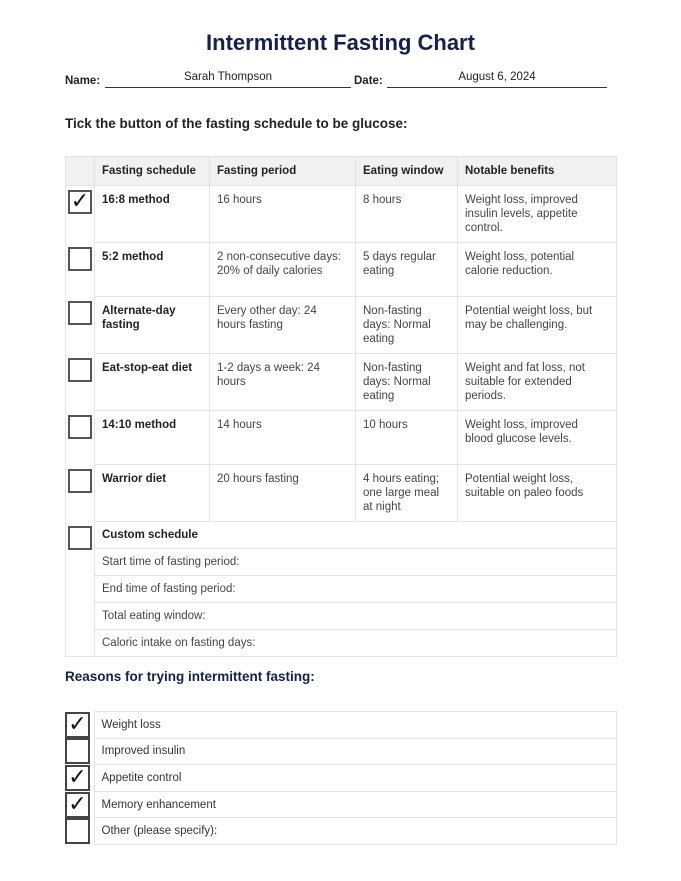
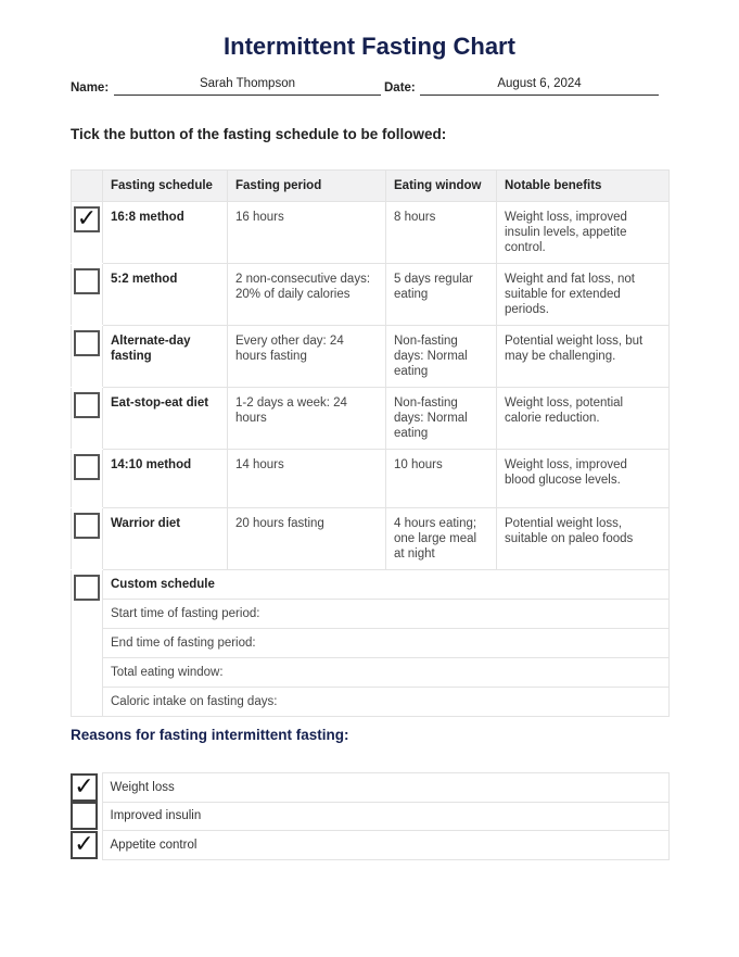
  Intermittent Fasting Chart
  Name:
  Sarah Thompson
  Date:
  August 6, 2024
- Tick the button of the fasting schedule to be glucose:
+ Tick the button of the fasting schedule to be followed:
  	Fasting schedule	Fasting period	Eating window	Notable benefits
  ✓	16:8 method	16 hours	8 hours	Weight loss, improved insulin levels, appetite control.
- 	5:2 method	2 non-consecutive days: 20% of daily calories	5 days regular eating	Weight loss, potential calorie reduction.
+ 	5:2 method	2 non-consecutive days: 20% of daily calories	5 days regular eating	Weight and fat loss, not suitable for extended periods.
  	Alternate-day fasting	Every other day: 24 hours fasting	Non-fasting days: Normal eating	Potential weight loss, but may be challenging.
- 	Eat-stop-eat diet	1-2 days a week: 24 hours	Non-fasting days: Normal eating	Weight and fat loss, not suitable for extended periods.
+ 	Eat-stop-eat diet	1-2 days a week: 24 hours	Non-fasting days: Normal eating	Weight loss, potential calorie reduction.
  	14:10 method	14 hours	10 hours	Weight loss, improved blood glucose levels.
  	Warrior diet	20 hours fasting	4 hours eating; one large meal at night	Potential weight loss, suitable on paleo foods
  	Custom schedule
  Start time of fasting period:
  End time of fasting period:
  Total eating window:
  Caloric intake on fasting days:
- Reasons for trying intermittent fasting:
+ Reasons for fasting intermittent fasting:
  ✓	Weight loss
  	Improved insulin
  ✓	Appetite control
- ✓	Memory enhancement
- 	Other (please specify):
